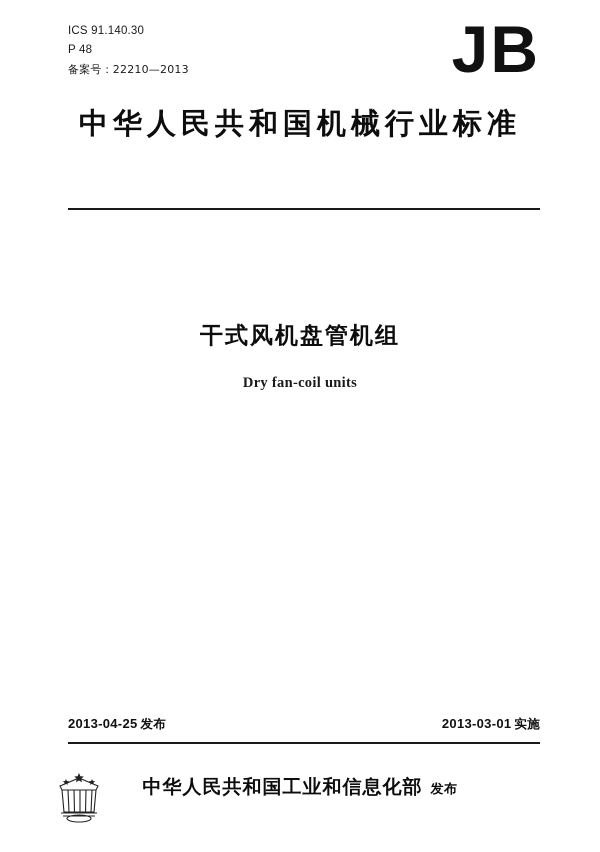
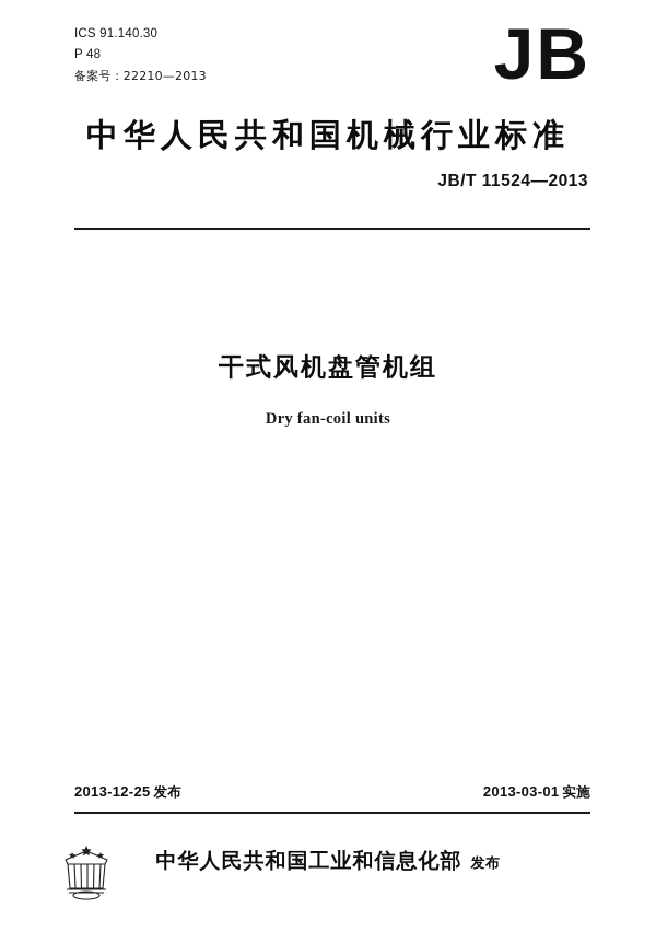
  ICS 91.140.30
  P 48
  备案号：22210—2013
  JB
  中华人民共和国机械行业标准
+ JB/T 11524—2013
  干式风机盘管机组
  Dry fan-coil units
- 2013-04-25 发布
+ 2013-12-25 发布
  2013-03-01 实施
  中华人民共和国工业和信息化部 发布
